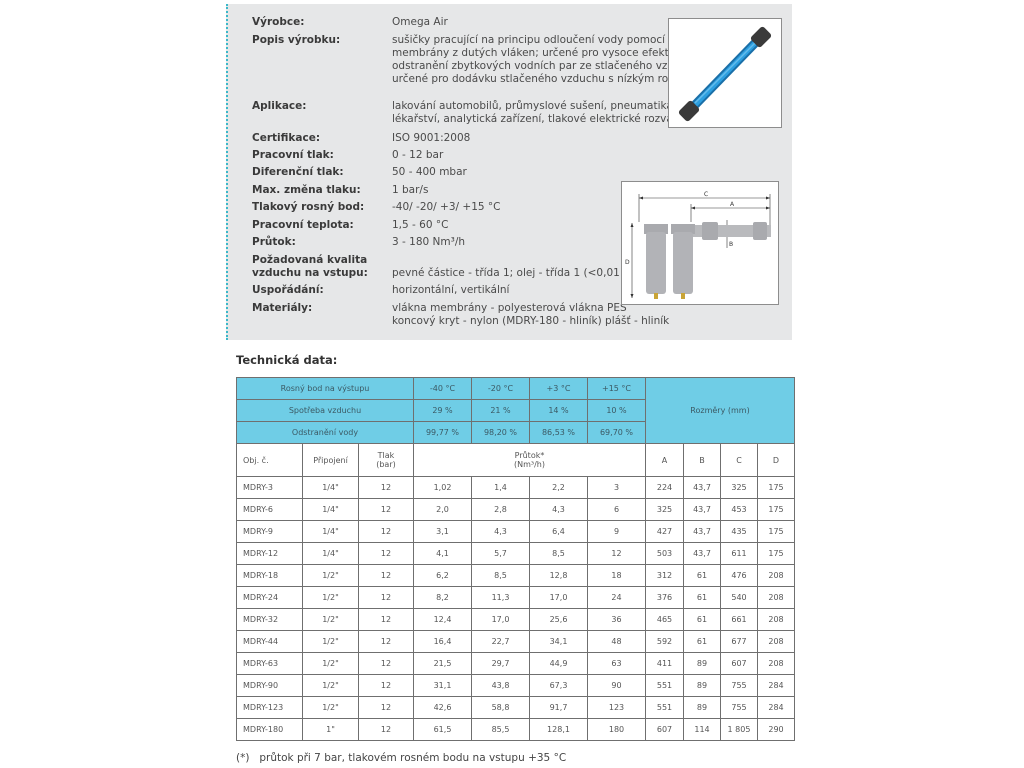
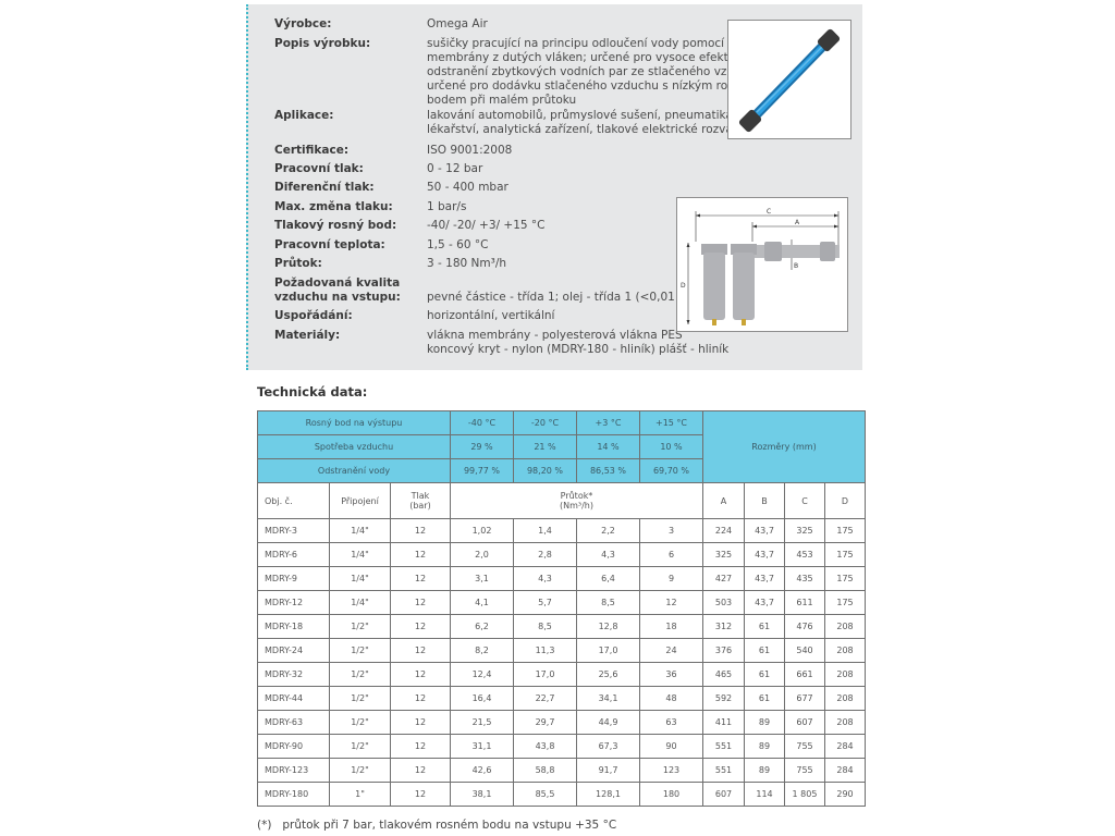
  Výrobce:
  Omega Air
  Popis výrobku:
  sušičky pracující na principu odloučení vody pomocí
  membrány z dutých vláken; určené pro vysoce efekt
  odstranění zbytkových vodních par ze stlačeného vz
  určené pro dodávku stlačeného vzduchu s nízkým ro
+ bodem při malém průtoku
  Aplikace:
  lakování automobilů, průmyslové sušení, pneumatik
  lékařství, analytická zařízení, tlakové elektrické rozv
  Certifikace:
  ISO 9001:2008
  Pracovní tlak:
  0 - 12 bar
  Diferenční tlak:
  50 - 400 mbar
  Max. změna tlaku:
  1 bar/s
  Tlakový rosný bod:
  -40/ -20/ +3/ +15 °C
  Pracovní teplota:
  1,5 - 60 °C
  Průtok:
  3 - 180 Nm³/h
  Požadovaná kvalita
  vzduchu na vstupu:
  pevné částice - třída 1; olej - třída 1 (<0,01
  Uspořádání:
  horizontální, vertikální
  Materiály:
  vlákna membrány - polyesterová vlákna PES
  koncový kryt - nylon (MDRY-180 - hliník) plášť - hliník
  Technická data:
  Rosný bod na výstupu	-40 °C	-20 °C	+3 °C	+15 °C	Rozměry (mm)
  Spotřeba vzduchu	29 %	21 %	14 %	10 %
  Odstranění vody	99,77 %	98,20 %	86,53 %	69,70 %
  Obj. č.	Připojení	Tlak(bar)	Průtok*(Nm³/h)	A	B	C	D
  MDRY-3	1/4"	12	1,02	1,4	2,2	3	224	43,7	325	175
  MDRY-6	1/4"	12	2,0	2,8	4,3	6	325	43,7	453	175
  MDRY-9	1/4"	12	3,1	4,3	6,4	9	427	43,7	435	175
  MDRY-12	1/4"	12	4,1	5,7	8,5	12	503	43,7	611	175
  MDRY-18	1/2"	12	6,2	8,5	12,8	18	312	61	476	208
  MDRY-24	1/2"	12	8,2	11,3	17,0	24	376	61	540	208
  MDRY-32	1/2"	12	12,4	17,0	25,6	36	465	61	661	208
  MDRY-44	1/2"	12	16,4	22,7	34,1	48	592	61	677	208
  MDRY-63	1/2"	12	21,5	29,7	44,9	63	411	89	607	208
  MDRY-90	1/2"	12	31,1	43,8	67,3	90	551	89	755	284
  MDRY-123	1/2"	12	42,6	58,8	91,7	123	551	89	755	284
- MDRY-180	1"	12	61,5	85,5	128,1	180	607	114	1 805	290
+ MDRY-180	1"	12	38,1	85,5	128,1	180	607	114	1 805	290
  (*) průtok při 7 bar, tlakovém rosném bodu na vstupu +35 °C
